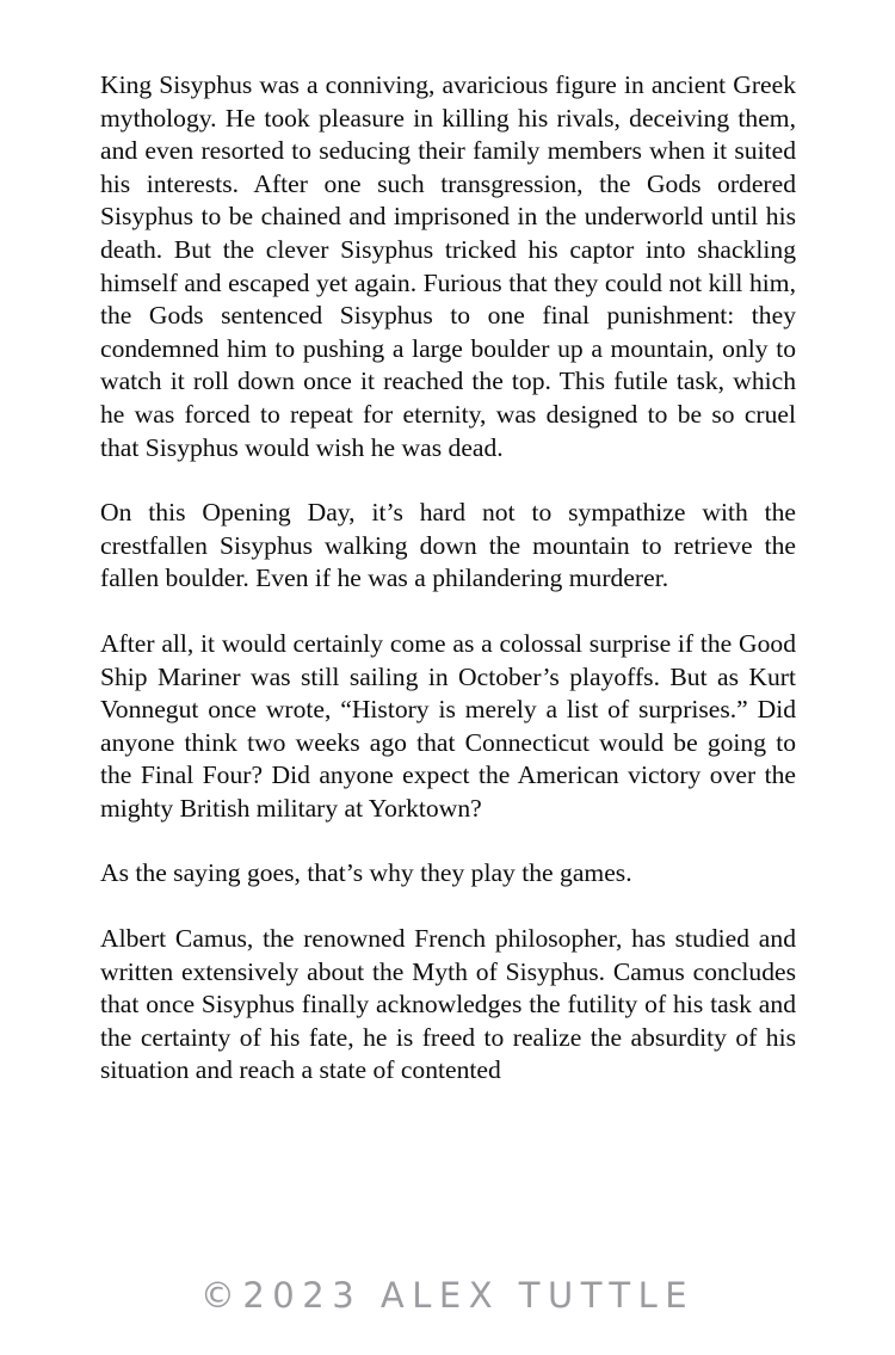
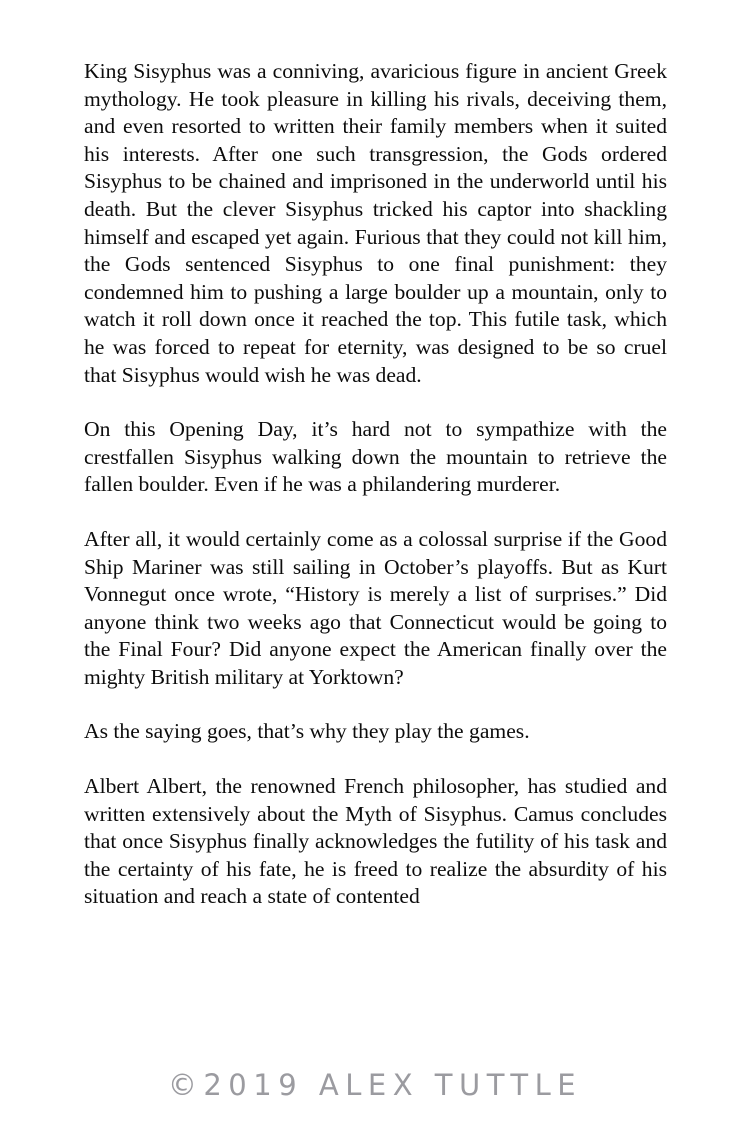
- King Sisyphus was a conniving, avaricious figure in ancient Greek mythology. He took pleasure in killing his rivals, deceiving them, and even resorted to seducing their family members when it suited his interests. After one such transgression, the Gods ordered Sisyphus to be chained and imprisoned in the underworld until his death. But the clever Sisyphus tricked his captor into shackling himself and escaped yet again. Furious that they could not kill him, the Gods sentenced Sisyphus to one final punishment: they condemned him to pushing a large boulder up a mountain, only to watch it roll down once it reached the top. This futile task, which he was forced to repeat for eternity, was designed to be so cruel that Sisyphus would wish he was dead.
+ King Sisyphus was a conniving, avaricious figure in ancient Greek mythology. He took pleasure in killing his rivals, deceiving them, and even resorted to written their family members when it suited his interests. After one such transgression, the Gods ordered Sisyphus to be chained and imprisoned in the underworld until his death. But the clever Sisyphus tricked his captor into shackling himself and escaped yet again. Furious that they could not kill him, the Gods sentenced Sisyphus to one final punishment: they condemned him to pushing a large boulder up a mountain, only to watch it roll down once it reached the top. This futile task, which he was forced to repeat for eternity, was designed to be so cruel that Sisyphus would wish he was dead.
  On this Opening Day, it’s hard not to sympathize with the crestfallen Sisyphus walking down the mountain to retrieve the fallen boulder. Even if he was a philandering murderer.
- After all, it would certainly come as a colossal surprise if the Good Ship Mariner was still sailing in October’s playoffs. But as Kurt Vonnegut once wrote, “History is merely a list of surprises.” Did anyone think two weeks ago that Connecticut would be going to the Final Four? Did anyone expect the American victory over the mighty British military at Yorktown?
+ After all, it would certainly come as a colossal surprise if the Good Ship Mariner was still sailing in October’s playoffs. But as Kurt Vonnegut once wrote, “History is merely a list of surprises.” Did anyone think two weeks ago that Connecticut would be going to the Final Four? Did anyone expect the American finally over the mighty British military at Yorktown?
  As the saying goes, that’s why they play the games.
- Albert Camus, the renowned French philosopher, has studied and written extensively about the Myth of Sisyphus. Camus concludes that once Sisyphus finally acknowledges the futility of his task and the certainty of his fate, he is freed to realize the absurdity of his situation and reach a state of contented
+ Albert Albert, the renowned French philosopher, has studied and written extensively about the Myth of Sisyphus. Camus concludes that once Sisyphus finally acknowledges the futility of his task and the certainty of his fate, he is freed to realize the absurdity of his situation and reach a state of contented
- ©2023 ALEX TUTTLE
+ ©2019 ALEX TUTTLE
